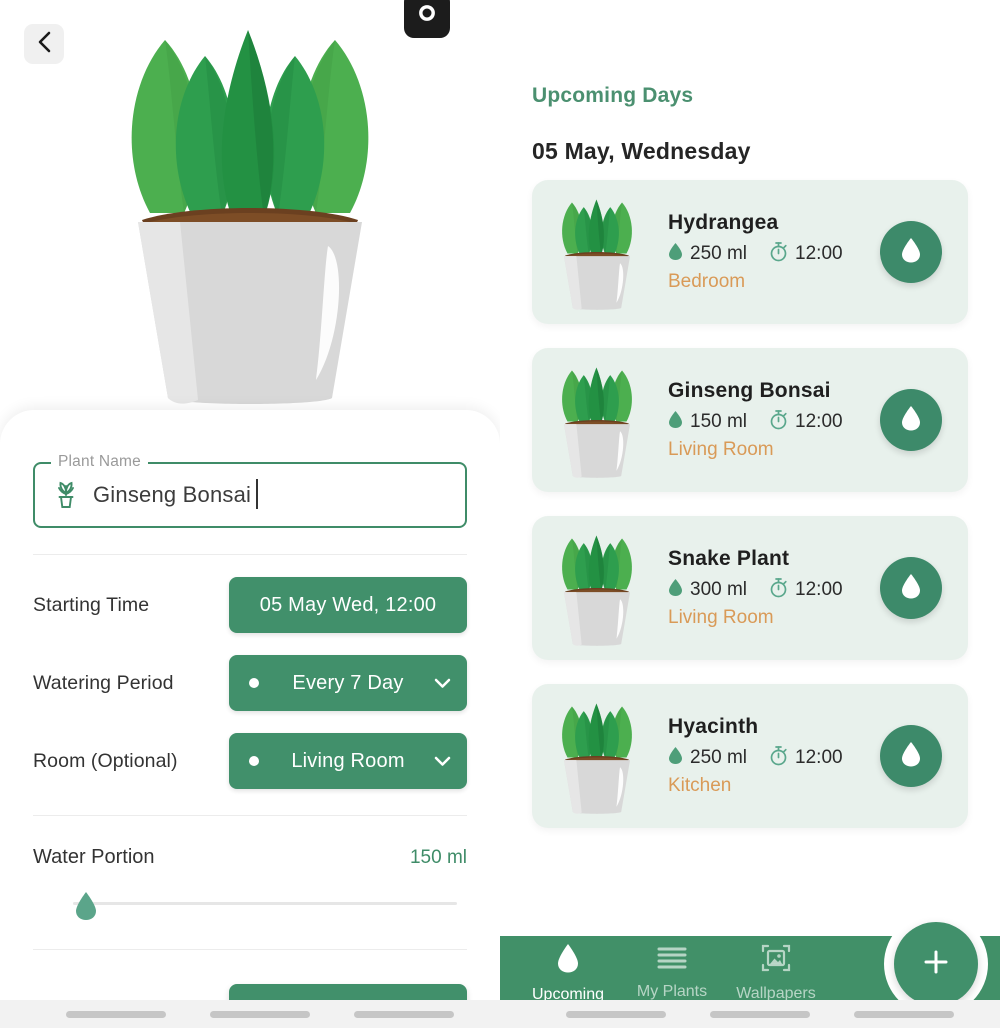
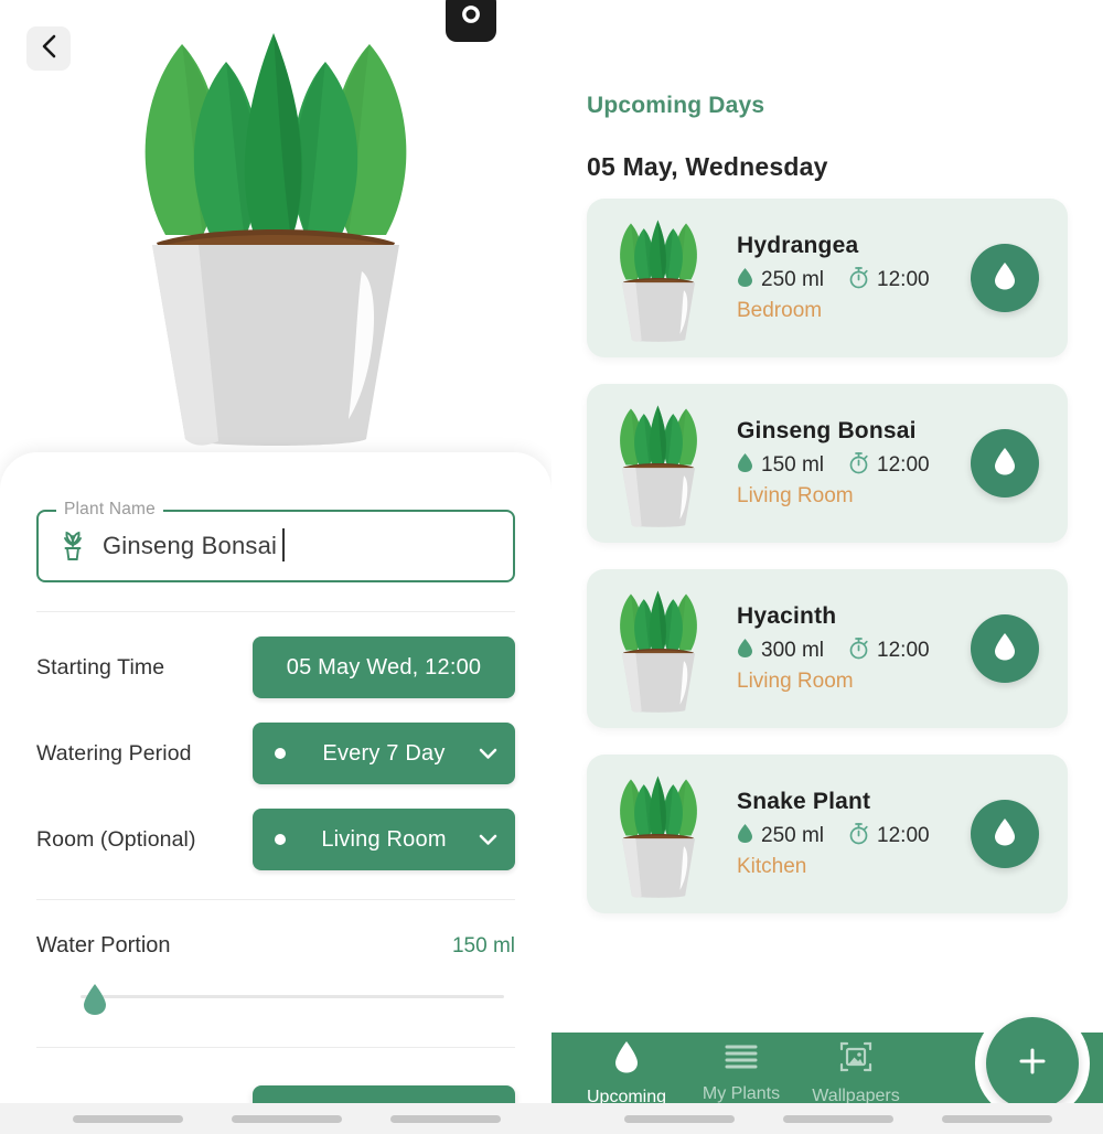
  Plant Name
  Ginseng Bonsai
  Starting Time
  05 May Wed, 12:00
  Watering Period
  Every 7 Day
  Room (Optional)
  Living Room
  Water Portion
  150 ml
  Upcoming Days
  05 May, Wednesday
  Hydrangea
  250 ml
  12:00
  Bedroom
  Ginseng Bonsai
  150 ml
  12:00
  Living Room
- Snake Plant
+ Hyacinth
  300 ml
  12:00
  Living Room
- Hyacinth
+ Snake Plant
  250 ml
  12:00
  Kitchen
  Upcoming
  My Plants
  Wallpapers
